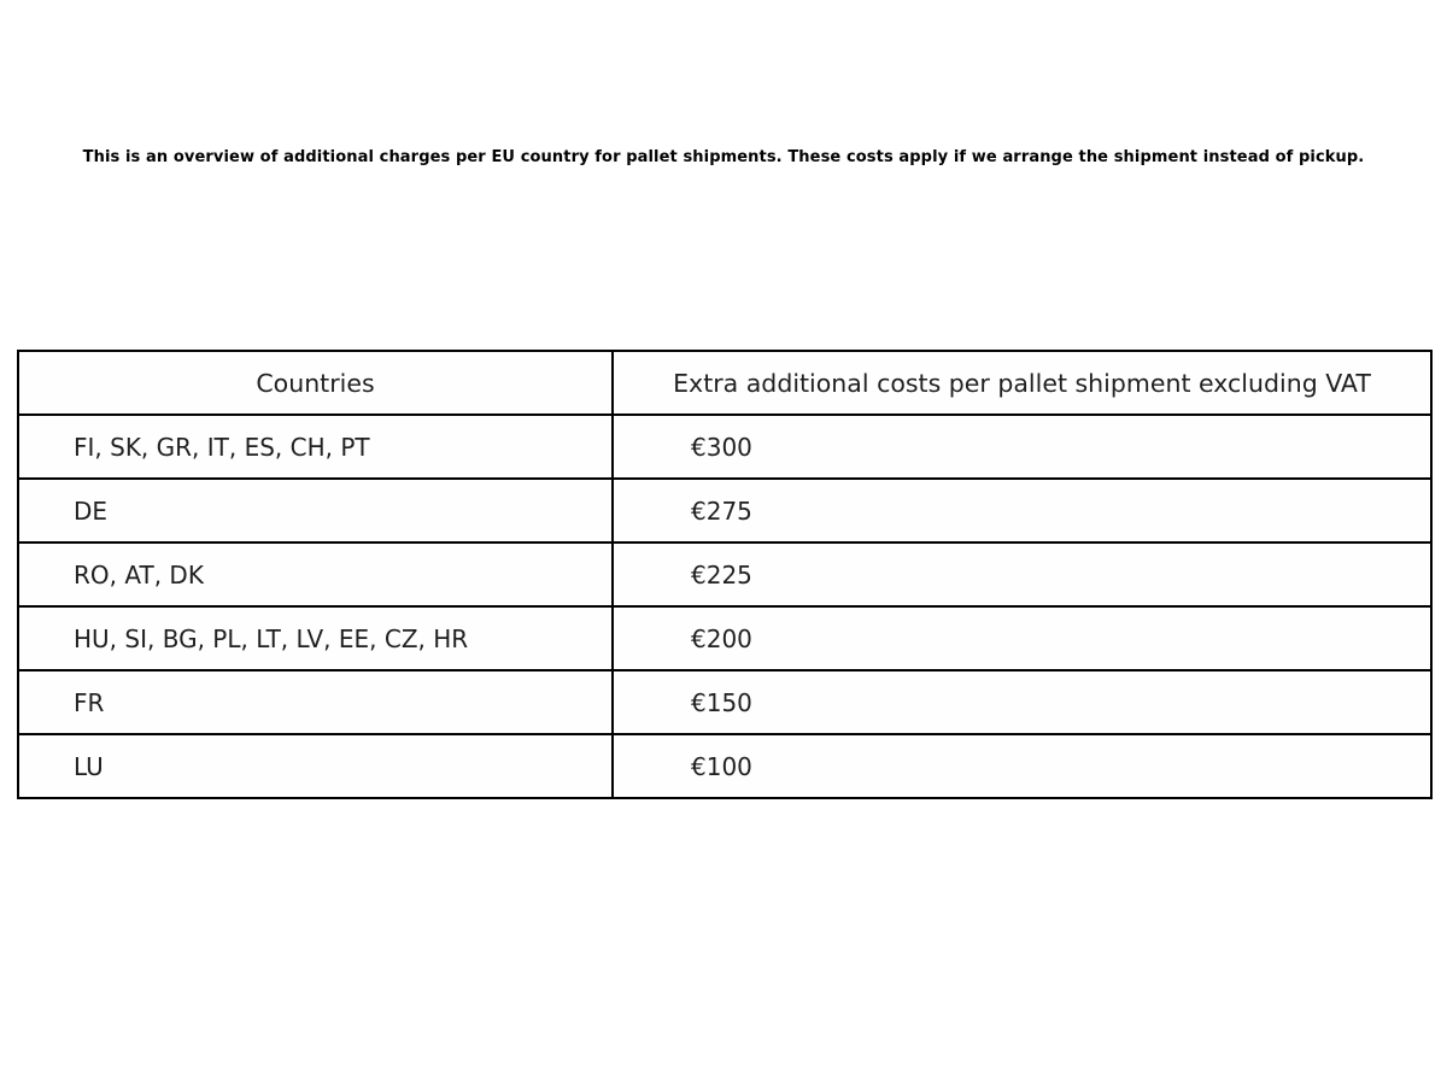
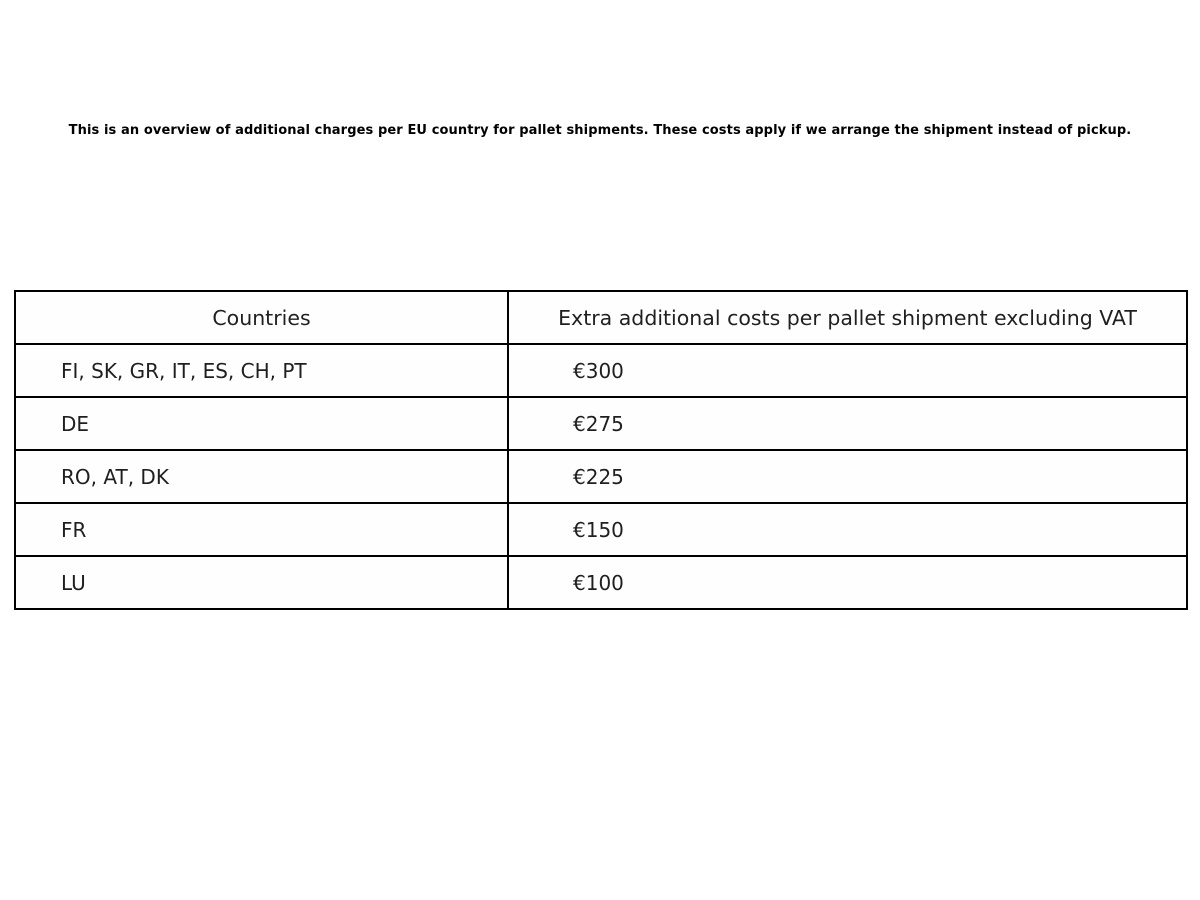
  This is an overview of additional charges per EU country for pallet shipments. These costs apply if we arrange the shipment instead of pickup.
  Countries	Extra additional costs per pallet shipment excluding VAT
  FI, SK, GR, IT, ES, CH, PT	€300
  DE	€275
  RO, AT, DK	€225
- HU, SI, BG, PL, LT, LV, EE, CZ, HR	€200
  FR	€150
  LU	€100
